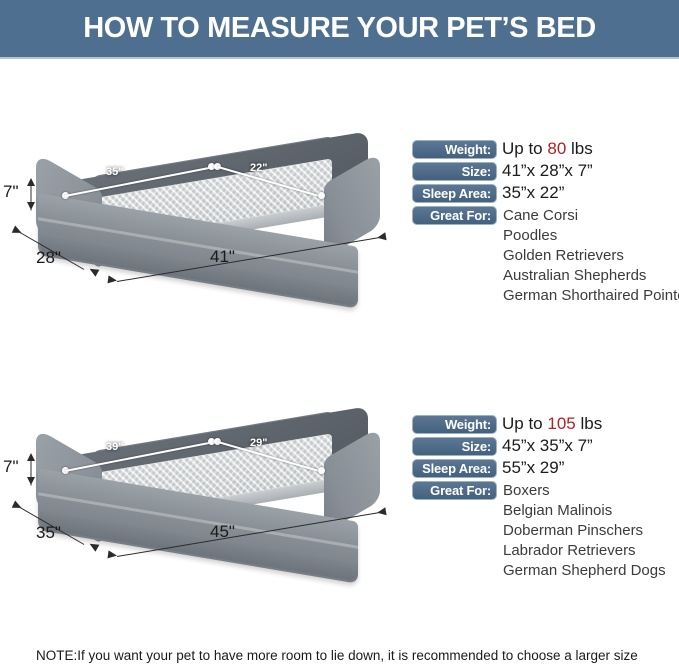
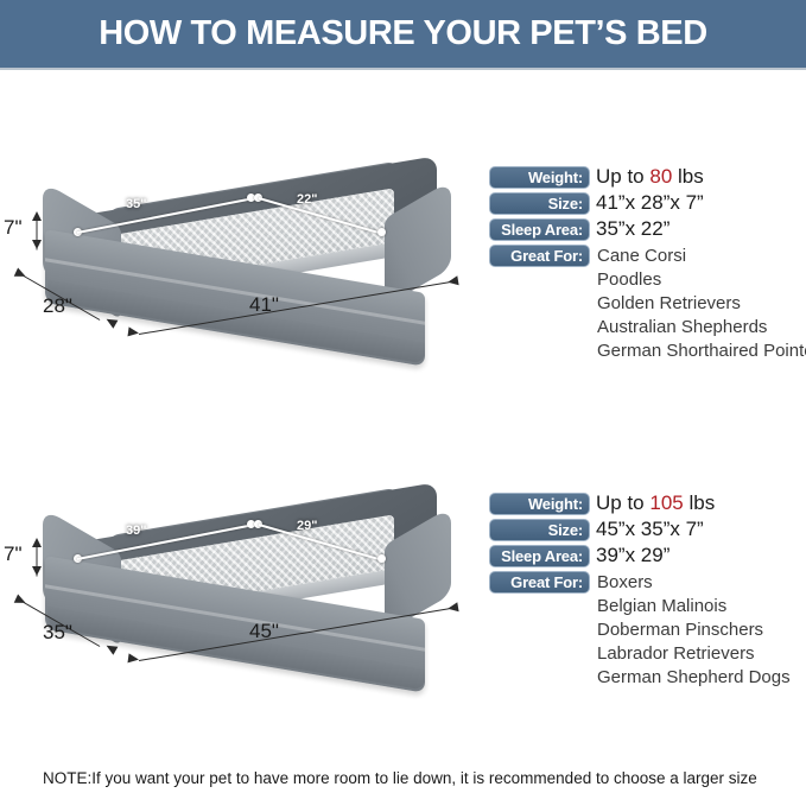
  HOW TO MEASURE YOUR PET’S BED
  35"
  22"
  7"
  28"
  41"
  Weight:
  Up to 80 lbs
  Size:
  41”x 28”x 7”
  Sleep Area:
  35”x 22”
  Great For:
  Cane Corsi
  Poodles
  Golden Retrievers
  Australian Shepherds
  German Shorthaired Point
  39"
  29"
  7"
  35"
  45"
  Weight:
  Up to 105 lbs
  Size:
  45”x 35”x 7”
  Sleep Area:
- 55”x 29”
+ 39”x 29”
  Great For:
  Boxers
  Belgian Malinois
  Doberman Pinschers
  Labrador Retrievers
  German Shepherd Dogs
  NOTE:If you want your pet to have more room to lie down, it is recommended to choose a larger size
